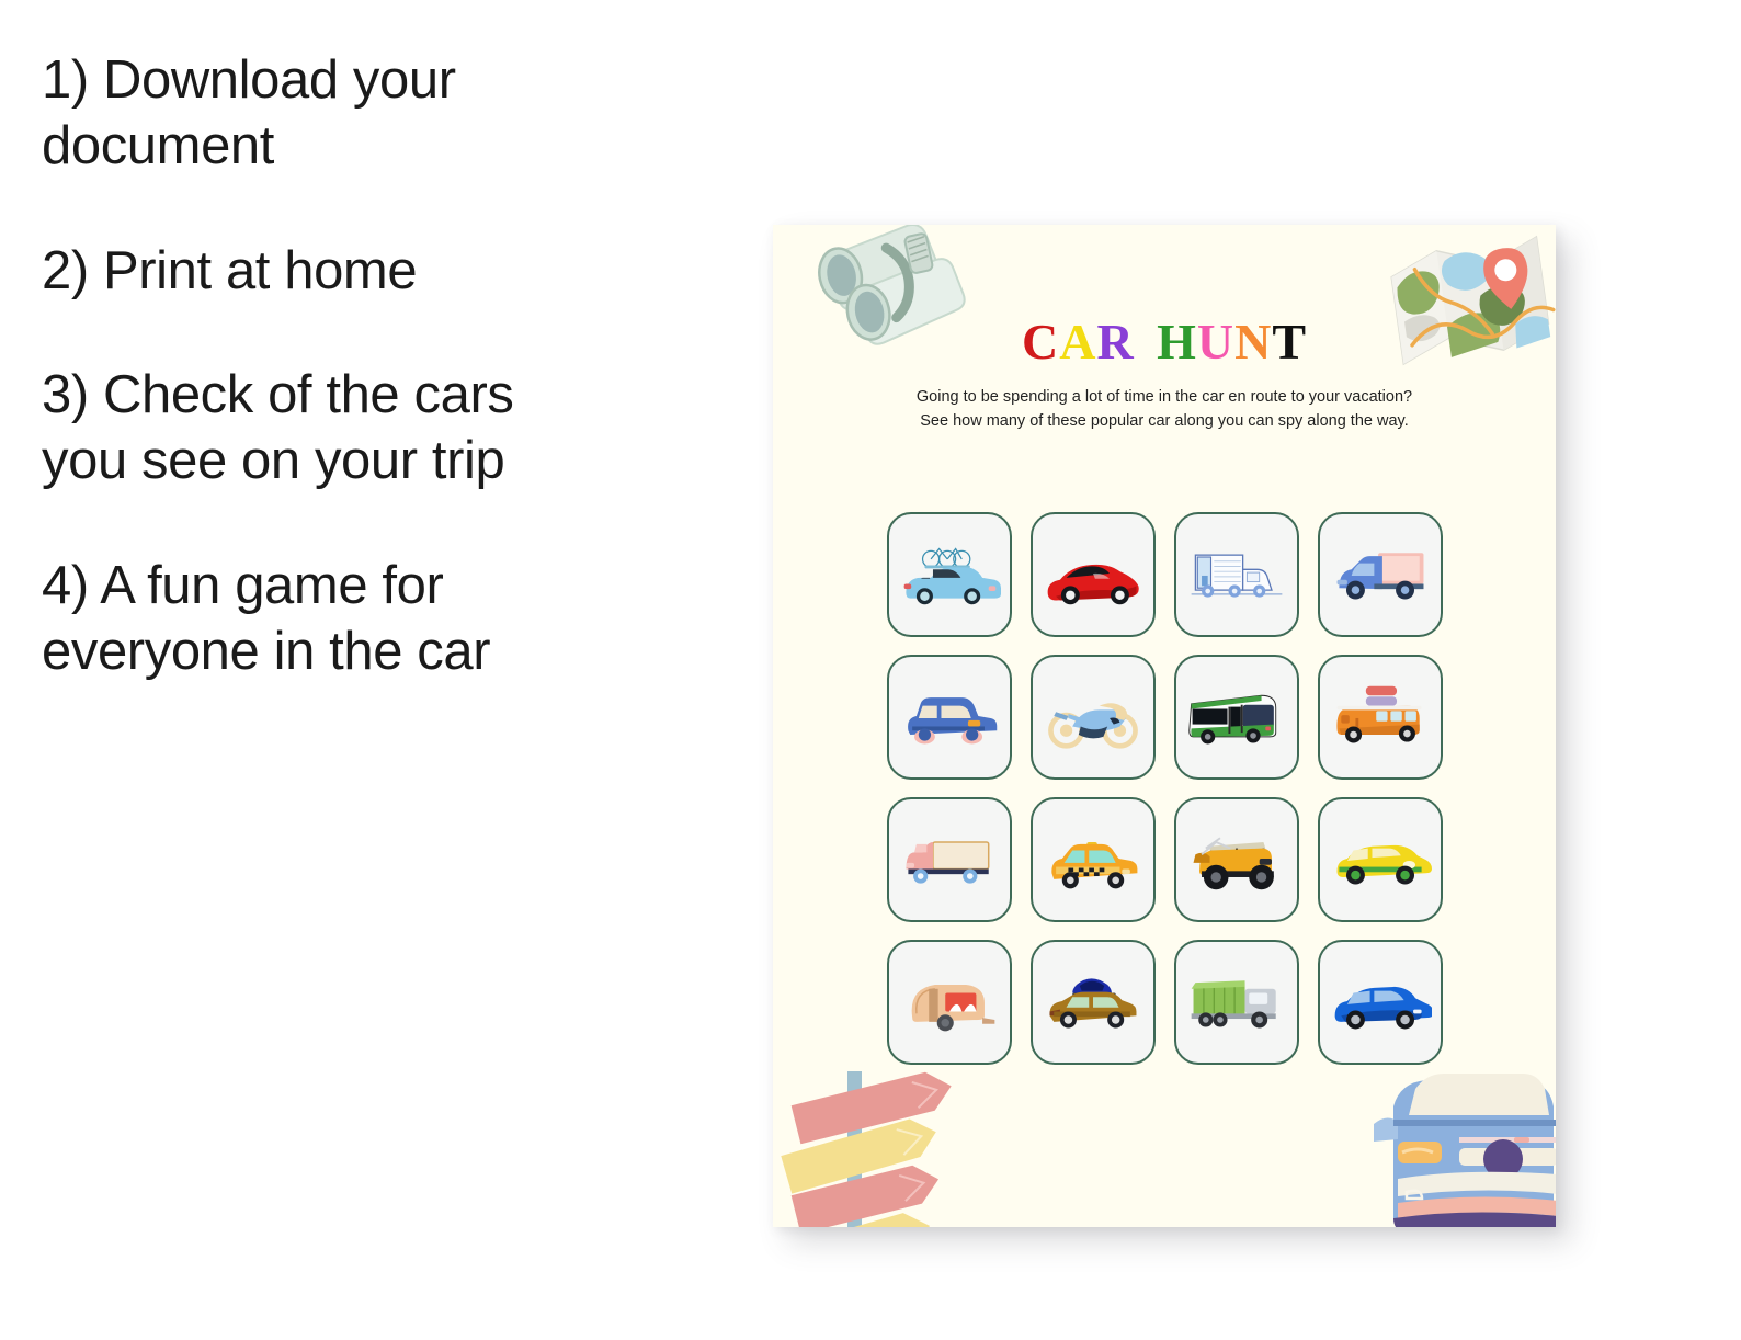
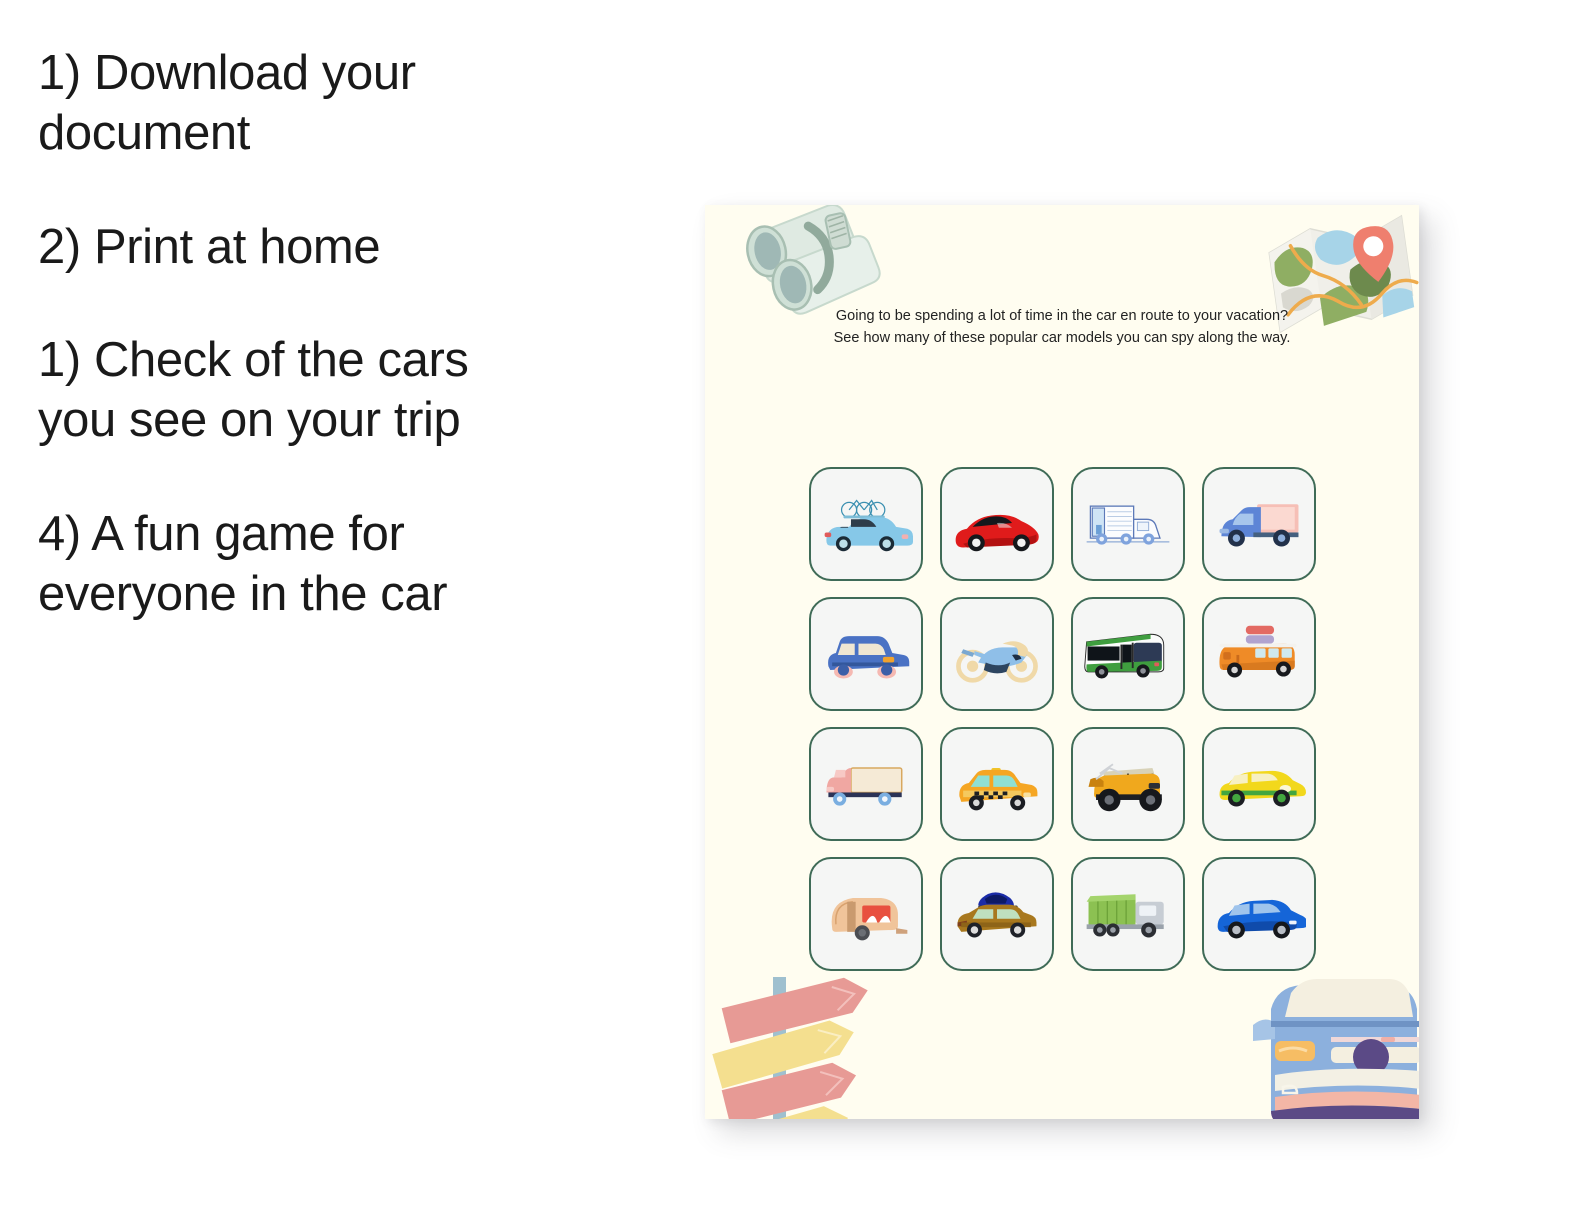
  1) Download your document
  2) Print at home
- 3) Check of the cars you see on your trip
+ 1) Check of the cars you see on your trip
  4) A fun game for everyone in the car
- CAR HUNT
  Going to be spending a lot of time in the car en route to your vacation?
- See how many of these popular car along you can spy along the way.
+ See how many of these popular car models you can spy along the way.
